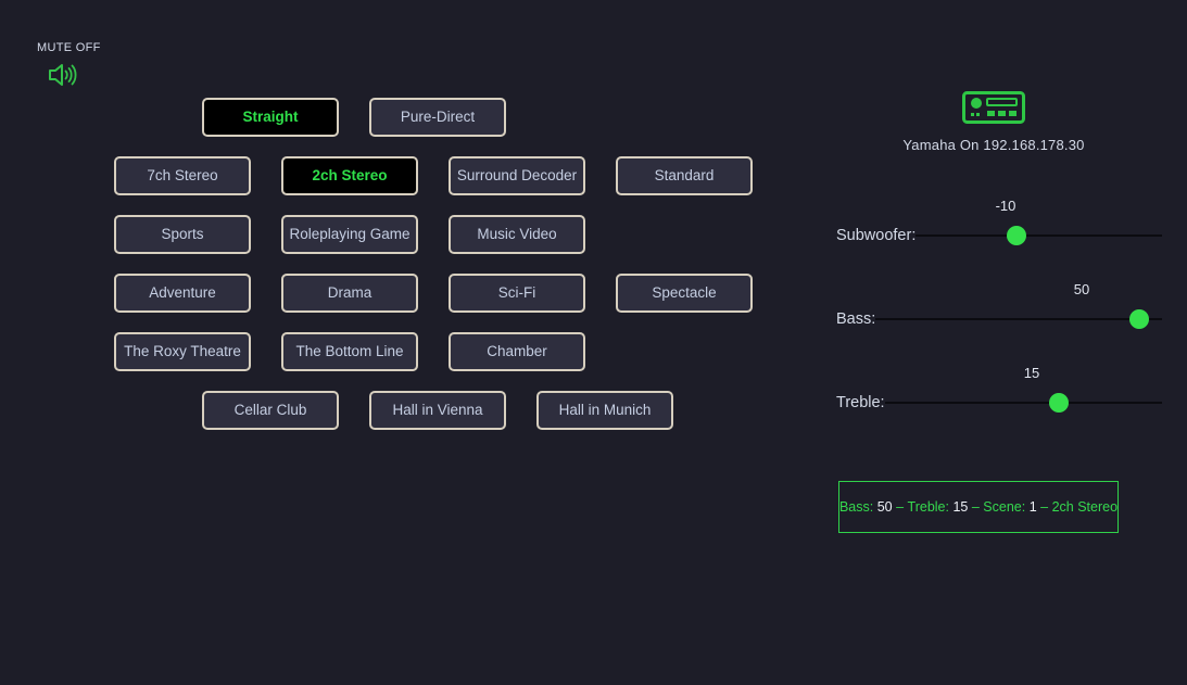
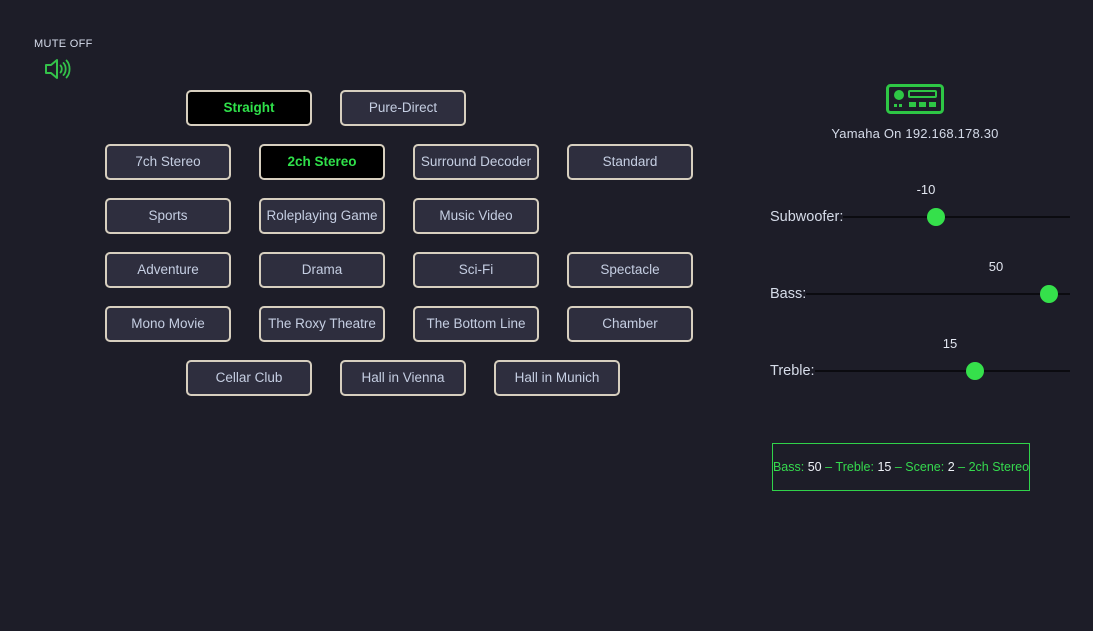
  MUTE OFF
  Straight
  Pure-Direct
  7ch Stereo
  2ch Stereo
  Surround Decoder
  Standard
  Sports
  Roleplaying Game
  Music Video
  Adventure
  Drama
  Sci-Fi
  Spectacle
+ Mono Movie
  The Roxy Theatre
  The Bottom Line
  Chamber
  Cellar Club
  Hall in Vienna
  Hall in Munich
  Yamaha On 192.168.178.30
  -10
  Subwoofer:
  50
  Bass:
  15
  Treble:
  Bass:
  50
  –
  Treble:
  15
  –
  Scene:
- 1
+ 2
  –
  2ch Stereo
